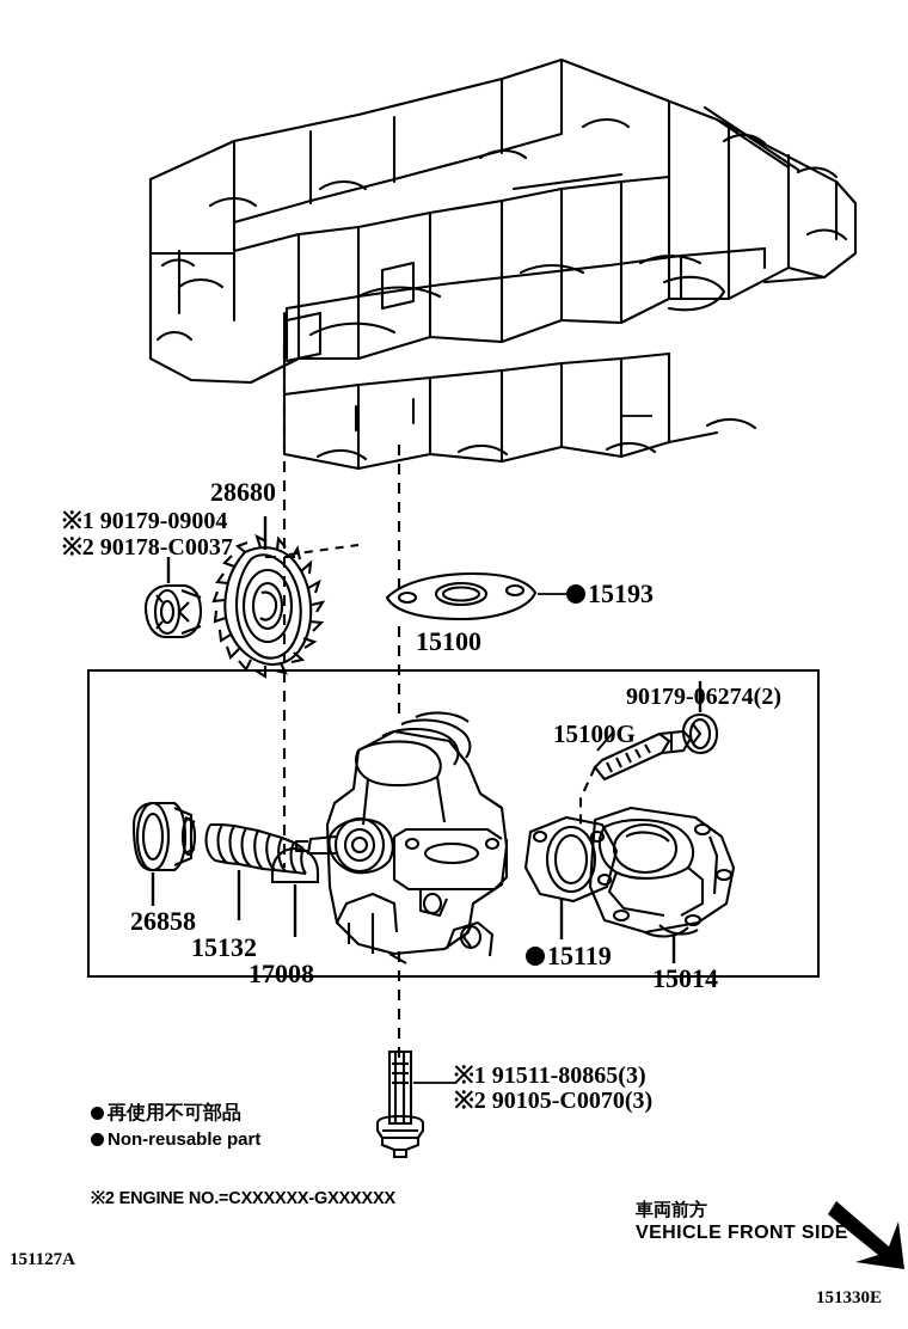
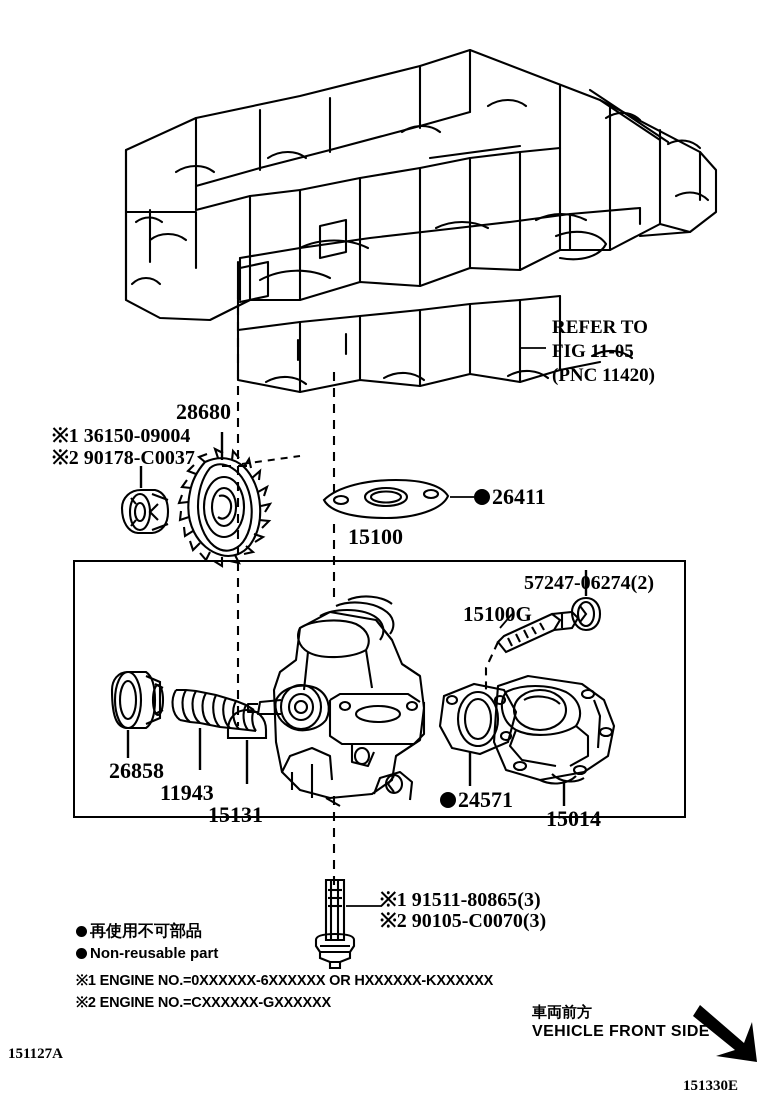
+ REFER TO FIG 11-05 (PNC 11420)
- ※1 90179-09004
+ ※1 36150-09004
  ※2 90178-C0037
  28680
- 15193
+ 26411
  15100
- 90179-06274(2)
+ 57247-06274(2)
  15100G
- 15119
+ 24571
  15014
  26858
- 15132
+ 11943
- 17008
+ 15131
  ※1 91511-80865(3)
  ※2 90105-C0070(3)
  再使用不可部品
  Non-reusable part
+ ※1 ENGINE NO.=0XXXXXX-6XXXXXX OR HXXXXXX-KXXXXXX
  ※2 ENGINE NO.=CXXXXXX-GXXXXXX
  車両前方
  VEHICLE FRONT SIDE
  151127A
  151330E
